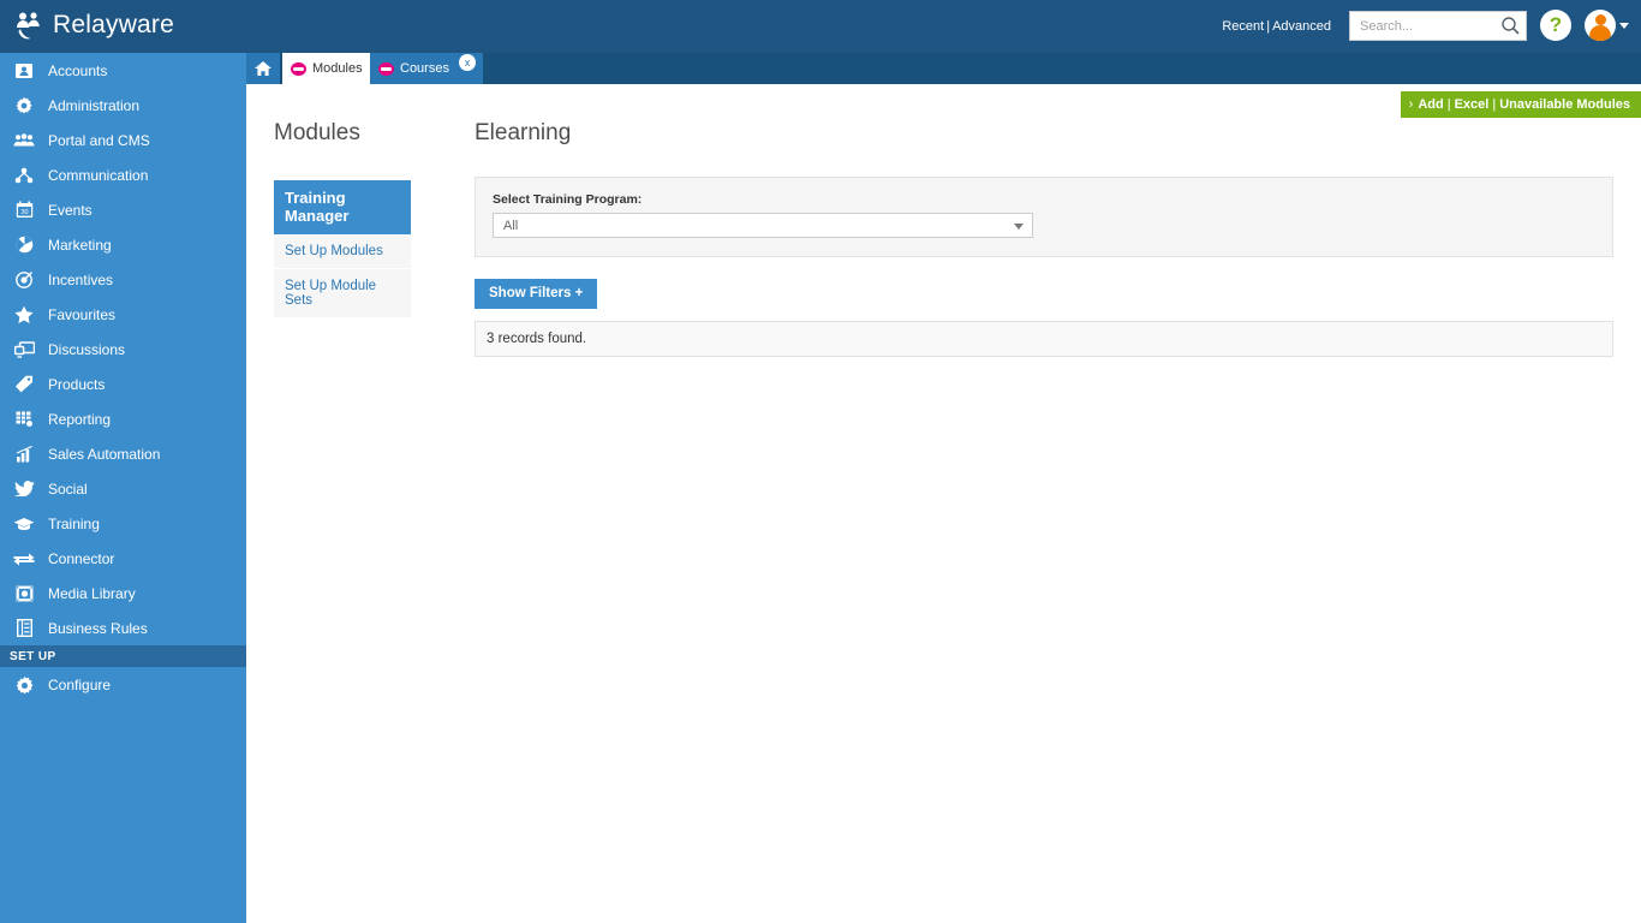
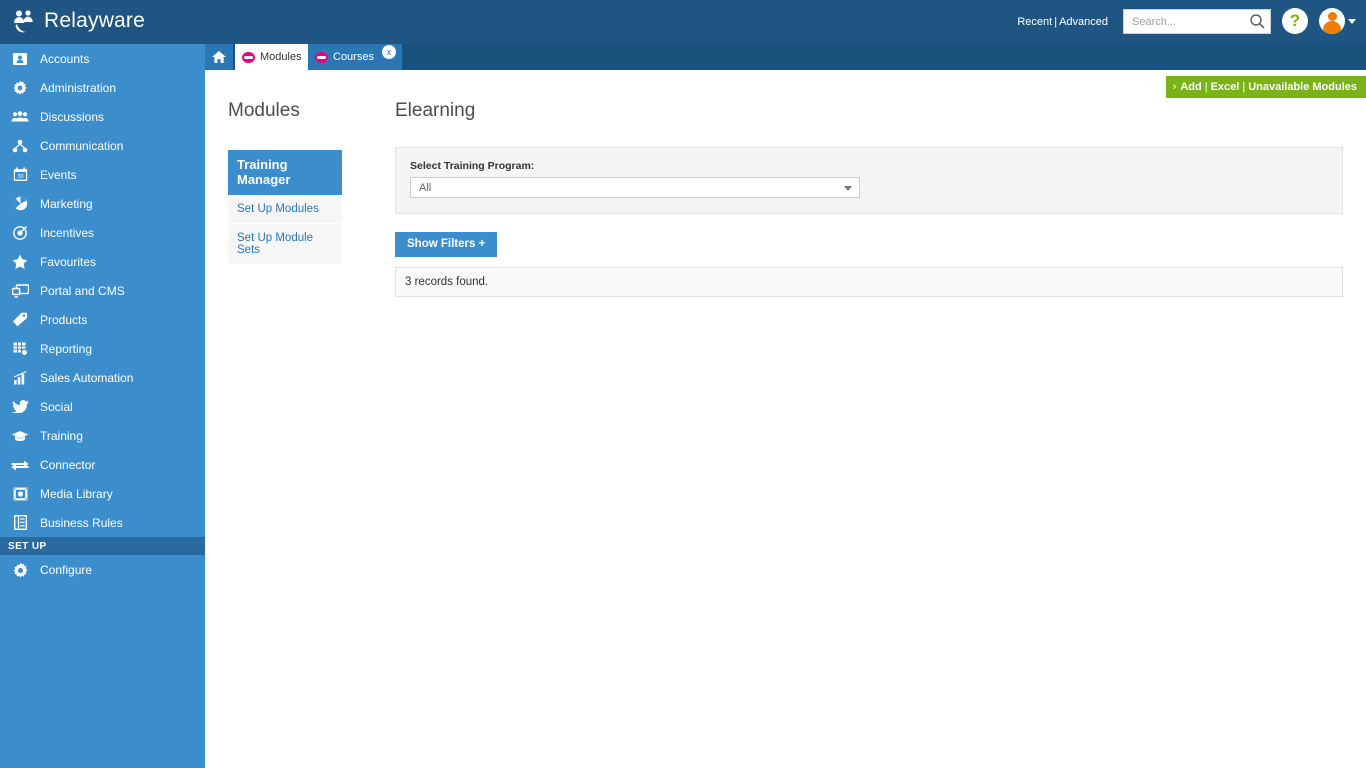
  Relayware
  Recent | Advanced
  Search...
  ?
  Modules
  Courses
  x
  Accounts
  Administration
- Portal and CMS
+ Discussions
  Communication
  Events
  Marketing
  Incentives
  Favourites
- Discussions
+ Portal and CMS
  Products
  Reporting
  Sales Automation
  Social
  Training
  Connector
  Media Library
  Business Rules
  SET UP
  Configure
  › Add | Excel | Unavailable Modules
  Modules
  Elearning
  Training Manager
  Set Up Modules
  Set Up Module Sets
  Select Training Program:
  All
  Show Filters +
  3 records found.
